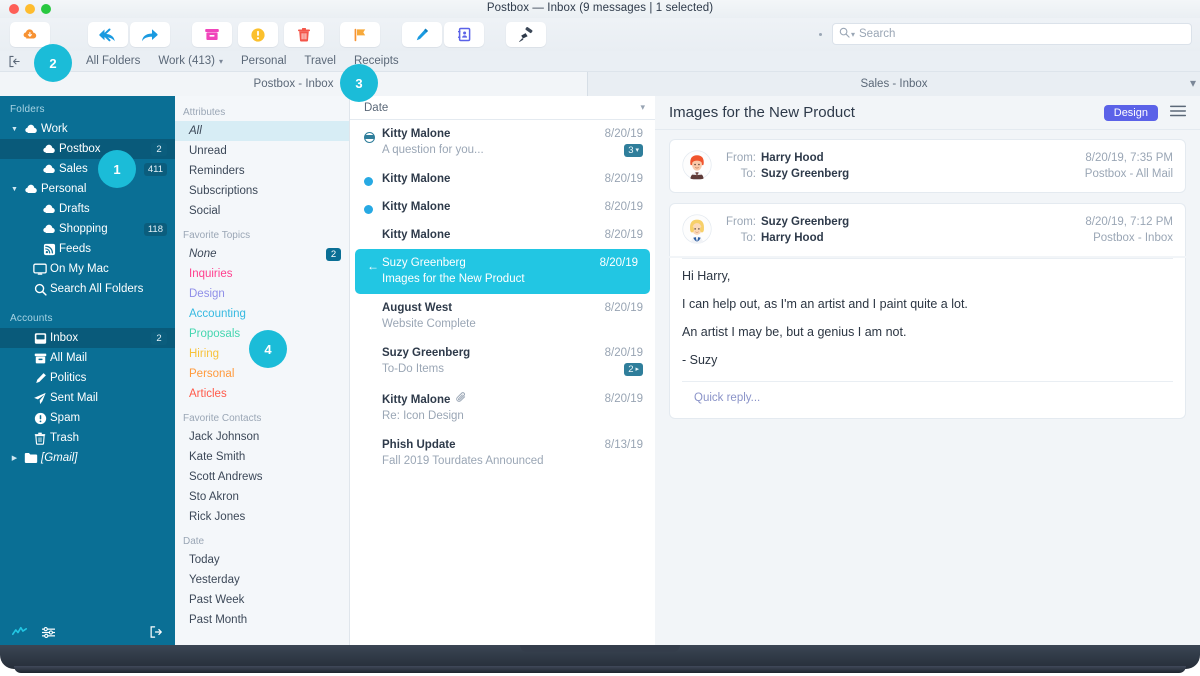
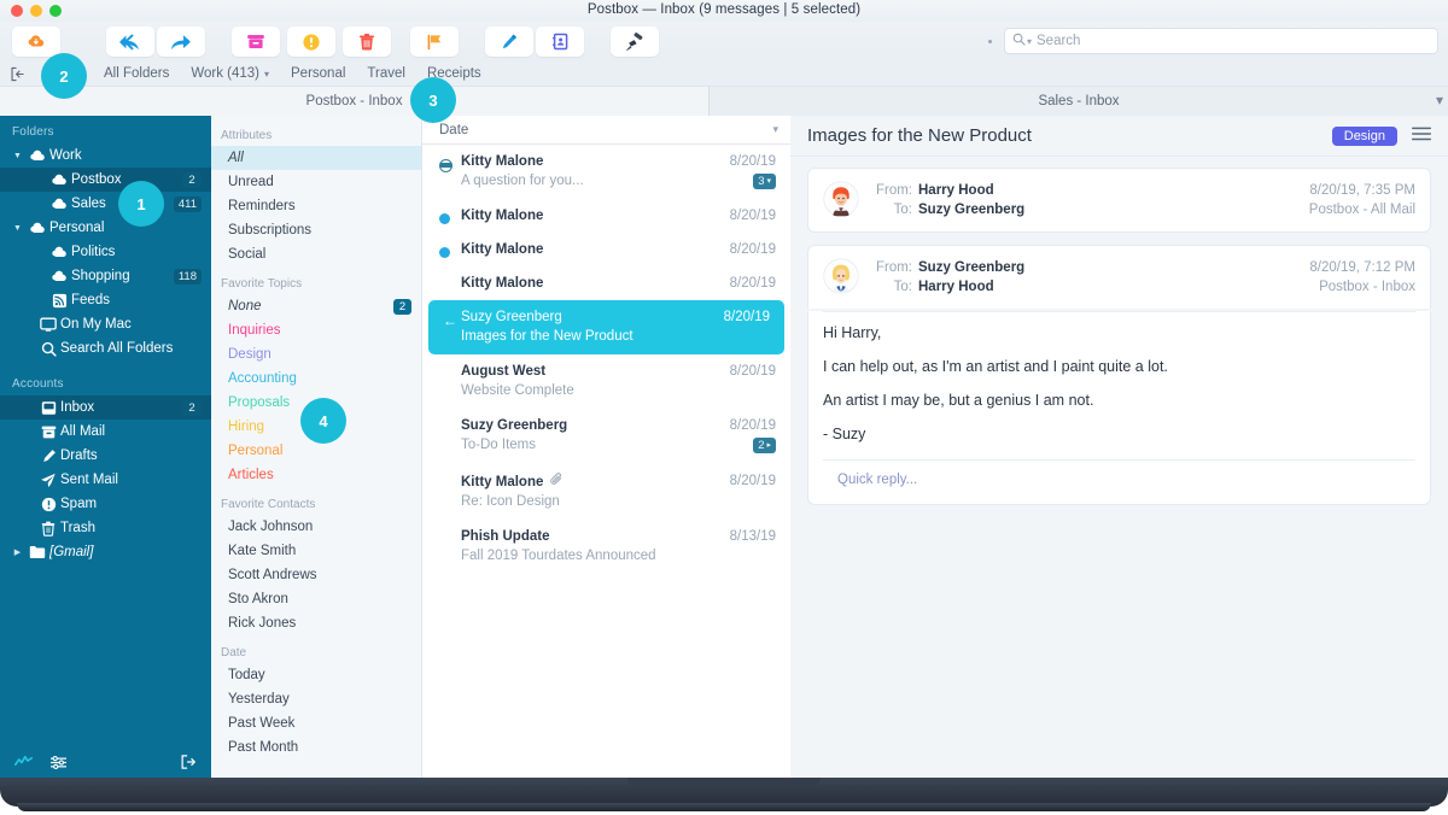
- Postbox — Inbox (9 messages | 1 selected)
+ Postbox — Inbox (9 messages | 5 selected)
  ▾
  Search
  All Folders
  Work (413)
  ▾
  Personal
  Travel
  Receipts
  Postbox - Inbox
  Sales - Inbox
  ▾
  Folders
  Work
  Postbox
  2
  Sales
  411
  Personal
- Drafts
+ Politics
  Shopping
  118
  Feeds
  On My Mac
  Search All Folders
  Accounts
  Inbox
  2
  All Mail
- Politics
+ Drafts
  Sent Mail
  Spam
  Trash
  [Gmail]
  Attributes
  All
  Unread
  Reminders
  Subscriptions
  Social
  Favorite Topics
  None
  2
  Inquiries
  Design
  Accounting
  Proposals
  Hiring
  Personal
  Articles
  Favorite Contacts
  Jack Johnson
  Kate Smith
  Scott Andrews
  Sto Akron
  Rick Jones
  Date
  Today
  Yesterday
  Past Week
  Past Month
  Date
  ▾
  Kitty Malone
  8/20/19
  A question for you...
  3
  Kitty Malone
  8/20/19
  Kitty Malone
  8/20/19
  Kitty Malone
  8/20/19
  ←
  Suzy Greenberg
  8/20/19
  Images for the New Product
  August West
  8/20/19
  Website Complete
  Suzy Greenberg
  8/20/19
  To-Do Items
  2
  Kitty Malone
  8/20/19
  Re: Icon Design
  Phish Update
  8/13/19
  Fall 2019 Tourdates Announced
  Images for the New Product
  Design
  From: Harry Hood
  To: Suzy Greenberg
  8/20/19, 7:35 PM
  Postbox - All Mail
  From: Suzy Greenberg
  To: Harry Hood
  8/20/19, 7:12 PM
  Postbox - Inbox
  Hi Harry,
  I can help out, as I'm an artist and I paint quite a lot.
  An artist I may be, but a genius I am not.
  - Suzy
  Quick reply...
  1
  2
  3
  4
